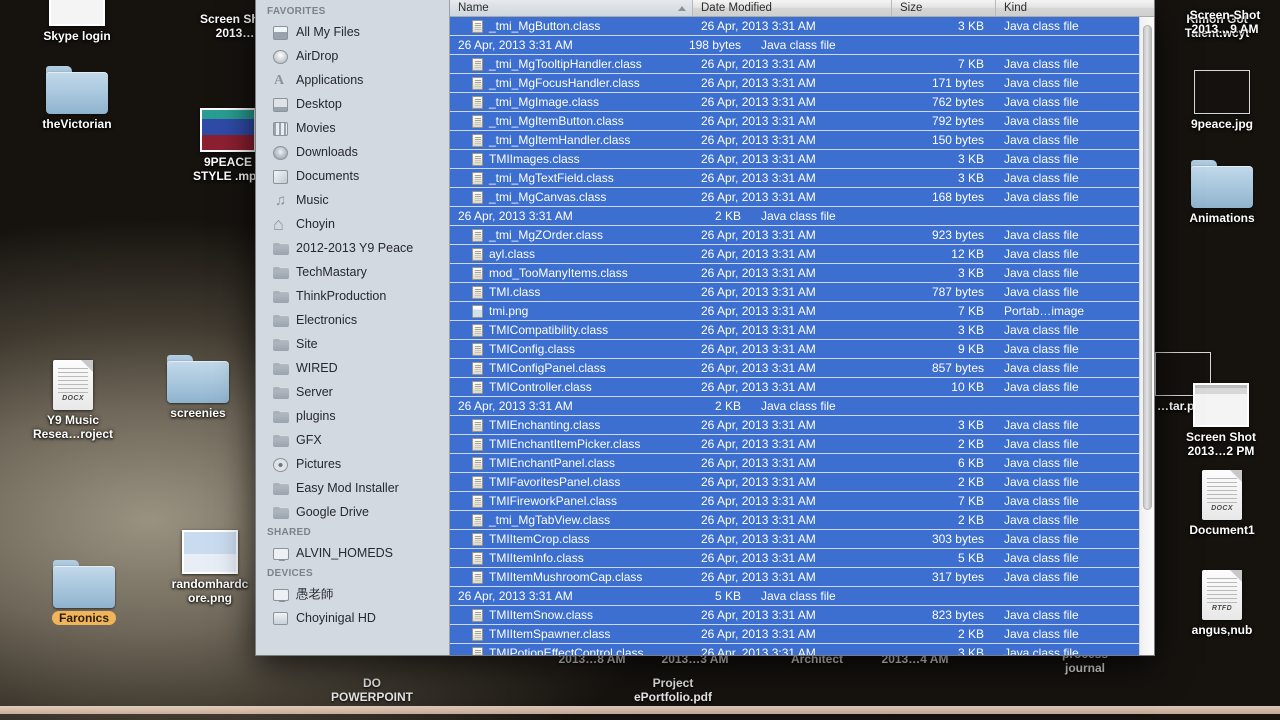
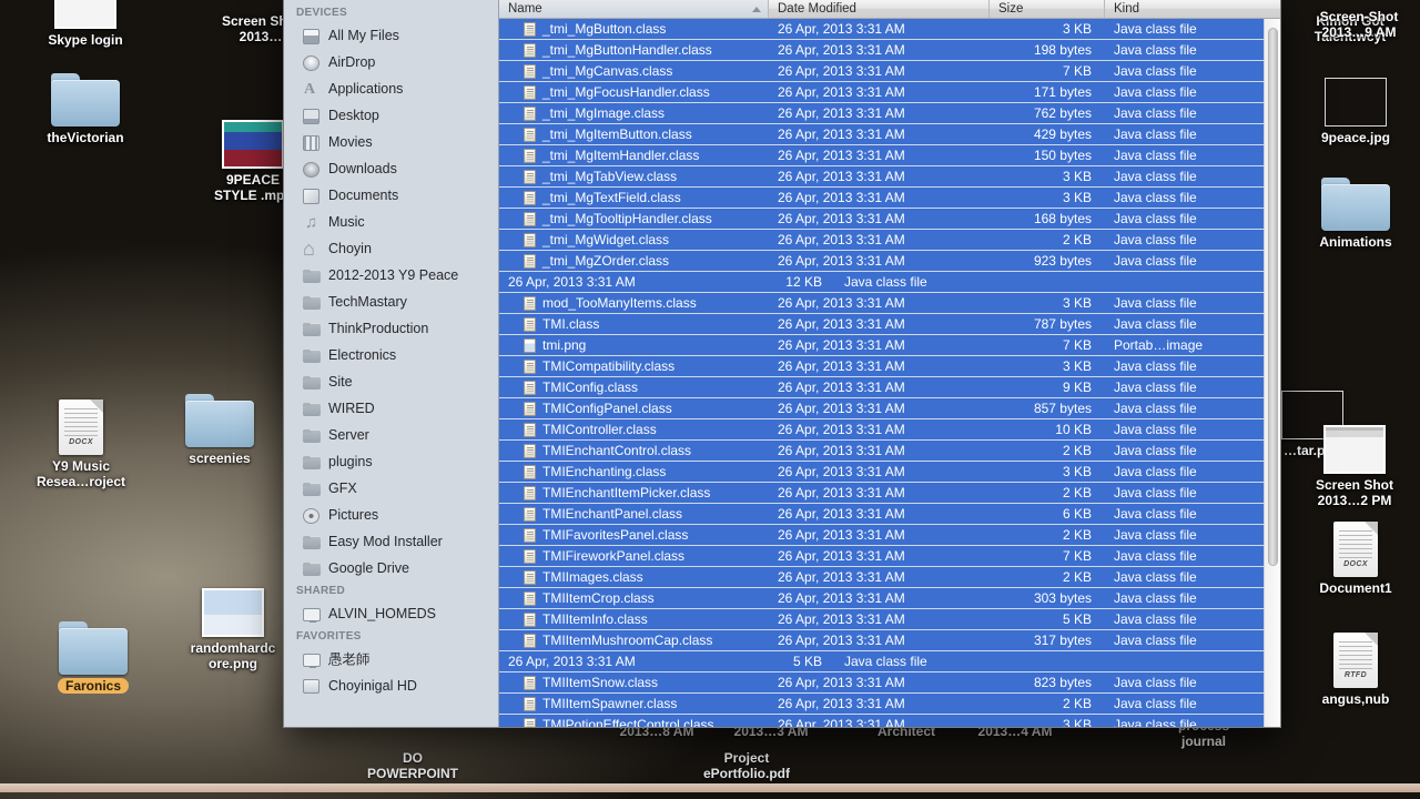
  Skype login
  Screen S
  2013…
  theVictorian
  9PEACE
  STYLE .mp
  Y9 Music
  Resea…roject
  screenies
  randomhardc
  ore.png
  Faronics
  Kimon Got
  Talent.wcyt
  Screen-Shot
  2013…9 AM
  9peace.jpg
  Animations
  …tar.p
  Screen Shot
  2013…2 PM
  Document1
  angus,nub
  DO
  POWERPOINT
  Project
  ePortfolio.pdf
  journal
  2013…8 AM
  2013…3 AM
  Architect
  2013…4 AM
- FAVORITES
+ DEVICES
  All My Files
  AirDrop
  Applications
  Desktop
  Movies
  Downloads
  Documents
  Music
  Choyin
  2012-2013 Y9 Peace
  TechMastary
  ThinkProduction
  Electronics
  Site
  WIRED
  Server
  plugins
  GFX
  Pictures
  Easy Mod Installer
  Google Drive
  SHARED
  ALVIN_HOMEDS
- DEVICES
+ FAVORITES
  愚老師
  Choyinigal HD
  Name
  Date Modified
  Size
  Kind
  _tmi_MgButton.class
  26 Apr, 2013 3:31 AM
  3 KB
  Java class file
+ _tmi_MgButtonHandler.class
  26 Apr, 2013 3:31 AM
  198 bytes
  Java class file
- _tmi_MgTooltipHandler.class
+ _tmi_MgCanvas.class
  26 Apr, 2013 3:31 AM
  7 KB
  Java class file
  _tmi_MgFocusHandler.class
  26 Apr, 2013 3:31 AM
  171 bytes
  Java class file
  _tmi_MgImage.class
  26 Apr, 2013 3:31 AM
  762 bytes
  Java class file
  _tmi_MgItemButton.class
  26 Apr, 2013 3:31 AM
- 792 bytes
+ 429 bytes
  Java class file
  _tmi_MgItemHandler.class
  26 Apr, 2013 3:31 AM
  150 bytes
  Java class file
- TMIImages.class
+ _tmi_MgTabView.class
  26 Apr, 2013 3:31 AM
  3 KB
  Java class file
  _tmi_MgTextField.class
  26 Apr, 2013 3:31 AM
  3 KB
  Java class file
- _tmi_MgCanvas.class
+ _tmi_MgTooltipHandler.class
  26 Apr, 2013 3:31 AM
  168 bytes
  Java class file
+ _tmi_MgWidget.class
  26 Apr, 2013 3:31 AM
  2 KB
  Java class file
  _tmi_MgZOrder.class
  26 Apr, 2013 3:31 AM
  923 bytes
  Java class file
- ayl.class
  26 Apr, 2013 3:31 AM
  12 KB
  Java class file
  mod_TooManyItems.class
  26 Apr, 2013 3:31 AM
  3 KB
  Java class file
  TMI.class
  26 Apr, 2013 3:31 AM
  787 bytes
  Java class file
  tmi.png
  26 Apr, 2013 3:31 AM
  7 KB
  Portab…image
  TMICompatibility.class
  26 Apr, 2013 3:31 AM
  3 KB
  Java class file
  TMIConfig.class
  26 Apr, 2013 3:31 AM
  9 KB
  Java class file
  TMIConfigPanel.class
  26 Apr, 2013 3:31 AM
  857 bytes
  Java class file
  TMIController.class
  26 Apr, 2013 3:31 AM
  10 KB
  Java class file
+ TMIEnchantControl.class
  26 Apr, 2013 3:31 AM
  2 KB
  Java class file
  TMIEnchanting.class
  26 Apr, 2013 3:31 AM
  3 KB
  Java class file
  TMIEnchantItemPicker.class
  26 Apr, 2013 3:31 AM
  2 KB
  Java class file
  TMIEnchantPanel.class
  26 Apr, 2013 3:31 AM
  6 KB
  Java class file
  TMIFavoritesPanel.class
  26 Apr, 2013 3:31 AM
  2 KB
  Java class file
  TMIFireworkPanel.class
  26 Apr, 2013 3:31 AM
  7 KB
  Java class file
- _tmi_MgTabView.class
+ TMIImages.class
  26 Apr, 2013 3:31 AM
  2 KB
  Java class file
  TMIItemCrop.class
  26 Apr, 2013 3:31 AM
  303 bytes
  Java class file
  TMIItemInfo.class
  26 Apr, 2013 3:31 AM
  5 KB
  Java class file
  TMIItemMushroomCap.class
  26 Apr, 2013 3:31 AM
  317 bytes
  Java class file
  26 Apr, 2013 3:31 AM
  5 KB
  Java class file
  TMIItemSnow.class
  26 Apr, 2013 3:31 AM
  823 bytes
  Java class file
  TMIItemSpawner.class
  26 Apr, 2013 3:31 AM
  2 KB
  Java class file
  TMIPotionEffectControl.class
  26 Apr, 2013 3:31 AM
  3 KB
  Java class file
